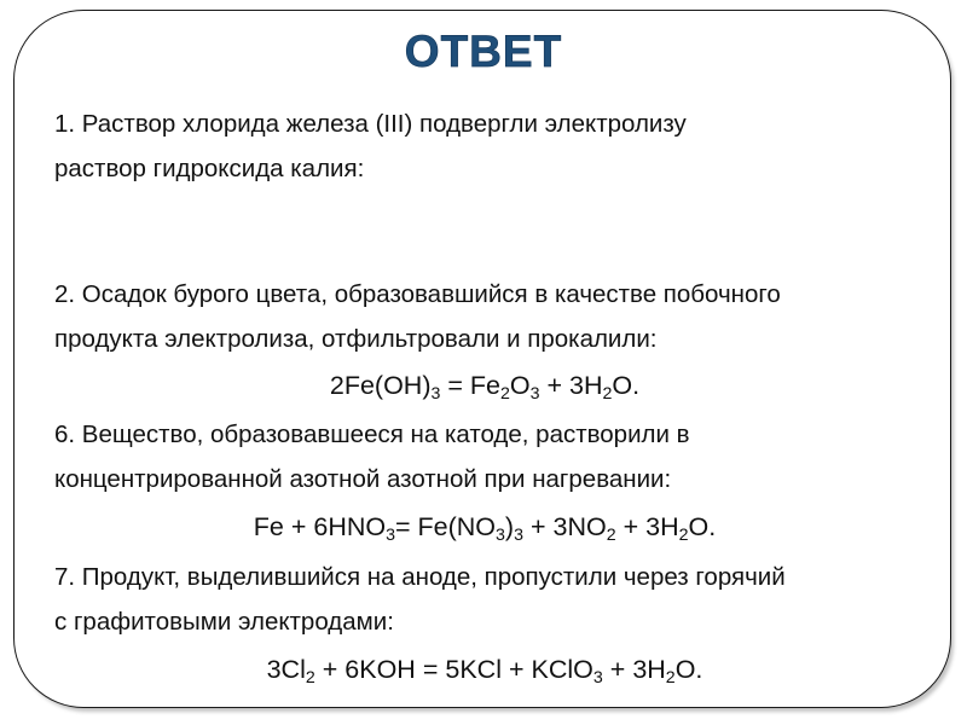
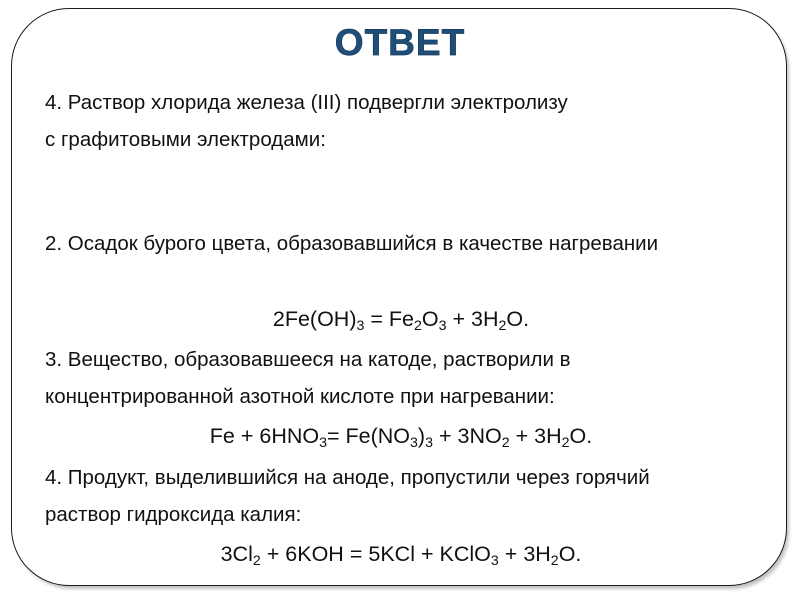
  ОТВЕТ
- 1. Раствор хлорида железа (III) подвергли электролизу
+ 4. Раствор хлорида железа (III) подвергли электролизу
- раствор гидроксида калия:
+ с графитовыми электродами:
- 2. Осадок бурого цвета, образовавшийся в качестве побочного
+ 2. Осадок бурого цвета, образовавшийся в качестве нагревании
- продукта электролиза, отфильтровали и прокалили:
  2Fe(OH)3 = Fe2O3 + 3H2O.
- 6. Вещество, образовавшееся на катоде, растворили в
+ 3. Вещество, образовавшееся на катоде, растворили в
- концентрированной азотной азотной при нагревании:
+ концентрированной азотной кислоте при нагревании:
  Fe + 6HNO3= Fe(NO3)3 + 3NO2 + 3H2O.
- 7. Продукт, выделившийся на аноде, пропустили через горячий
+ 4. Продукт, выделившийся на аноде, пропустили через горячий
- с графитовыми электродами:
+ раствор гидроксида калия:
  3Cl2 + 6KOH = 5KCl + KClO3 + 3H2O.
